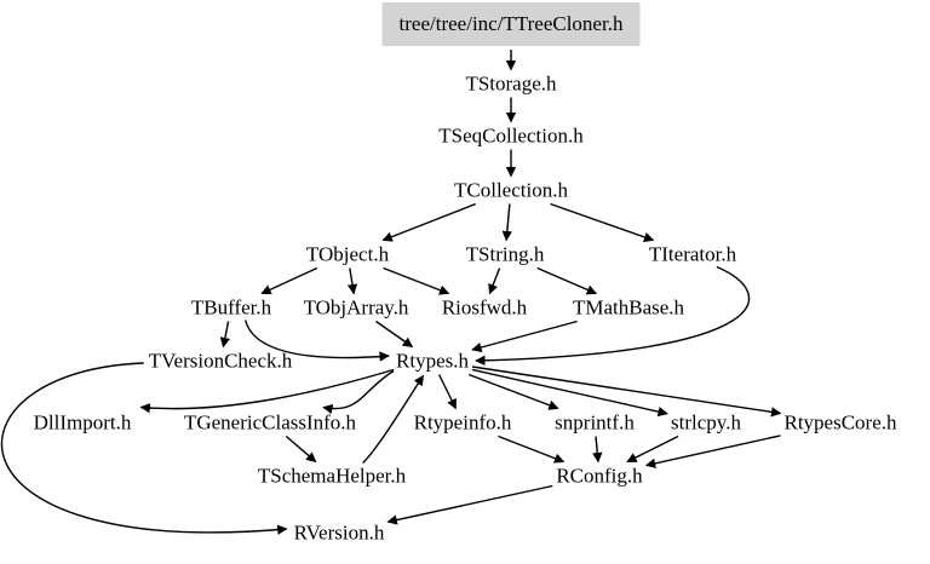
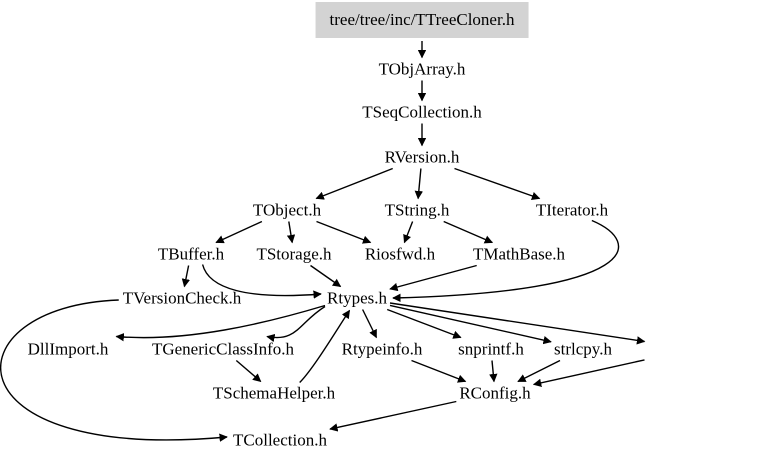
  tree/tree/inc/TTreeCloner.h
- TStorage.h
+ TObjArray.h
  TSeqCollection.h
- TCollection.h
+ RVersion.h
  TObject.h
  TString.h
  TIterator.h
  TBuffer.h
- TObjArray.h
+ TStorage.h
  Riosfwd.h
  TMathBase.h
  TVersionCheck.h
  Rtypes.h
  DllImport.h
  TGenericClassInfo.h
  Rtypeinfo.h
  snprintf.h
  strlcpy.h
- RtypesCore.h
  TSchemaHelper.h
  RConfig.h
- RVersion.h
+ TCollection.h
